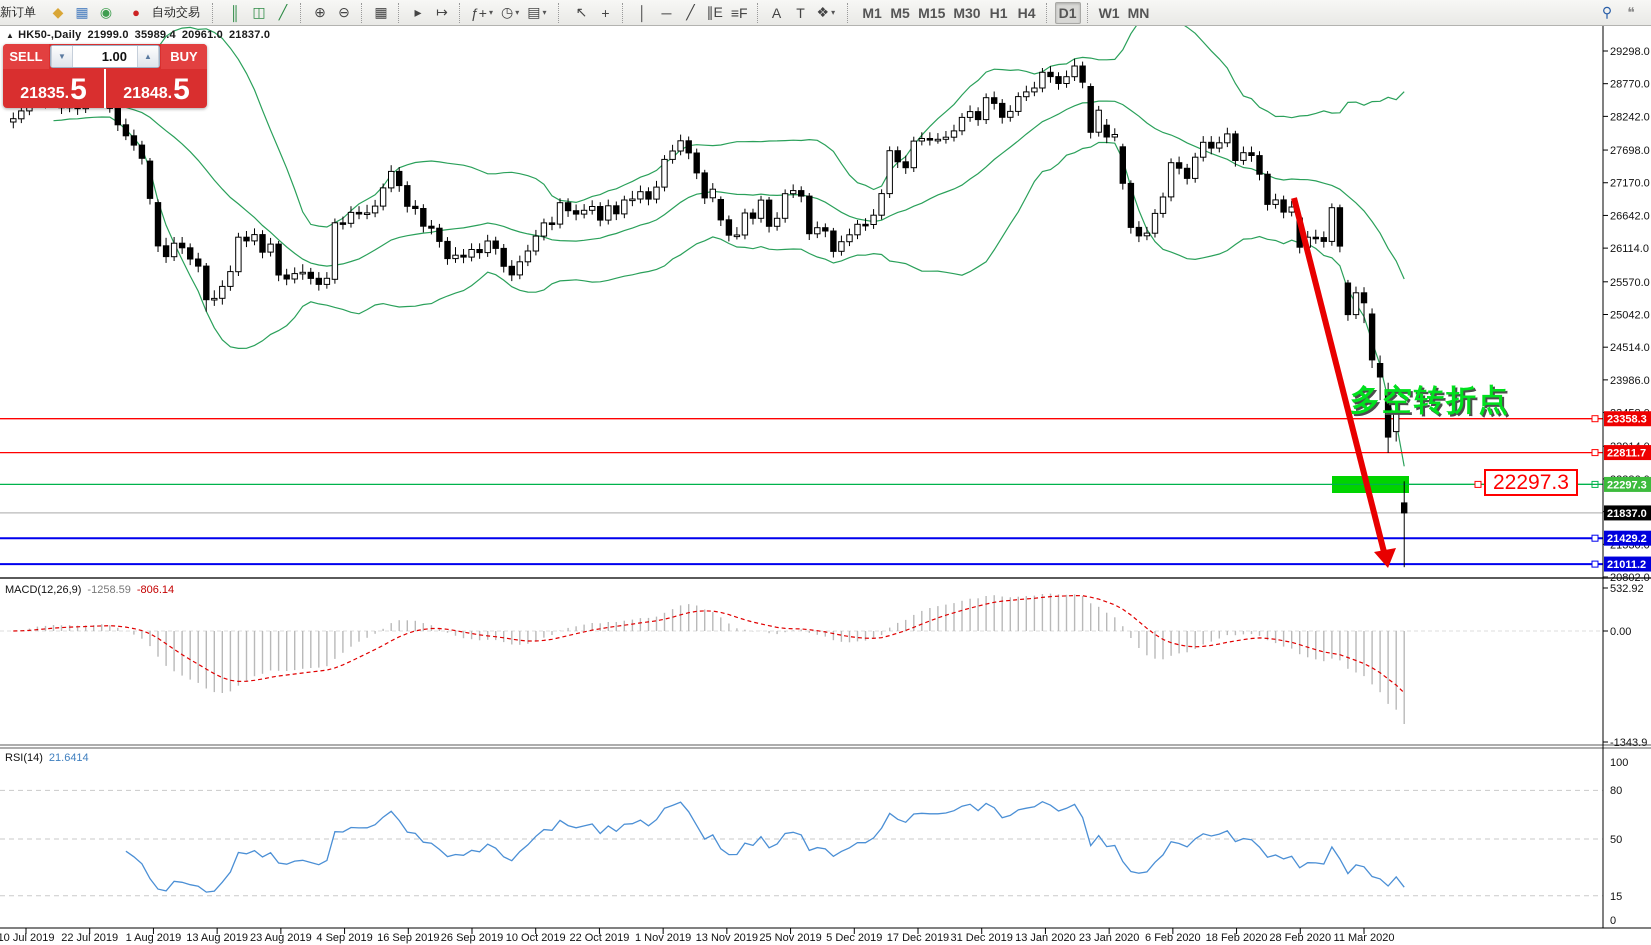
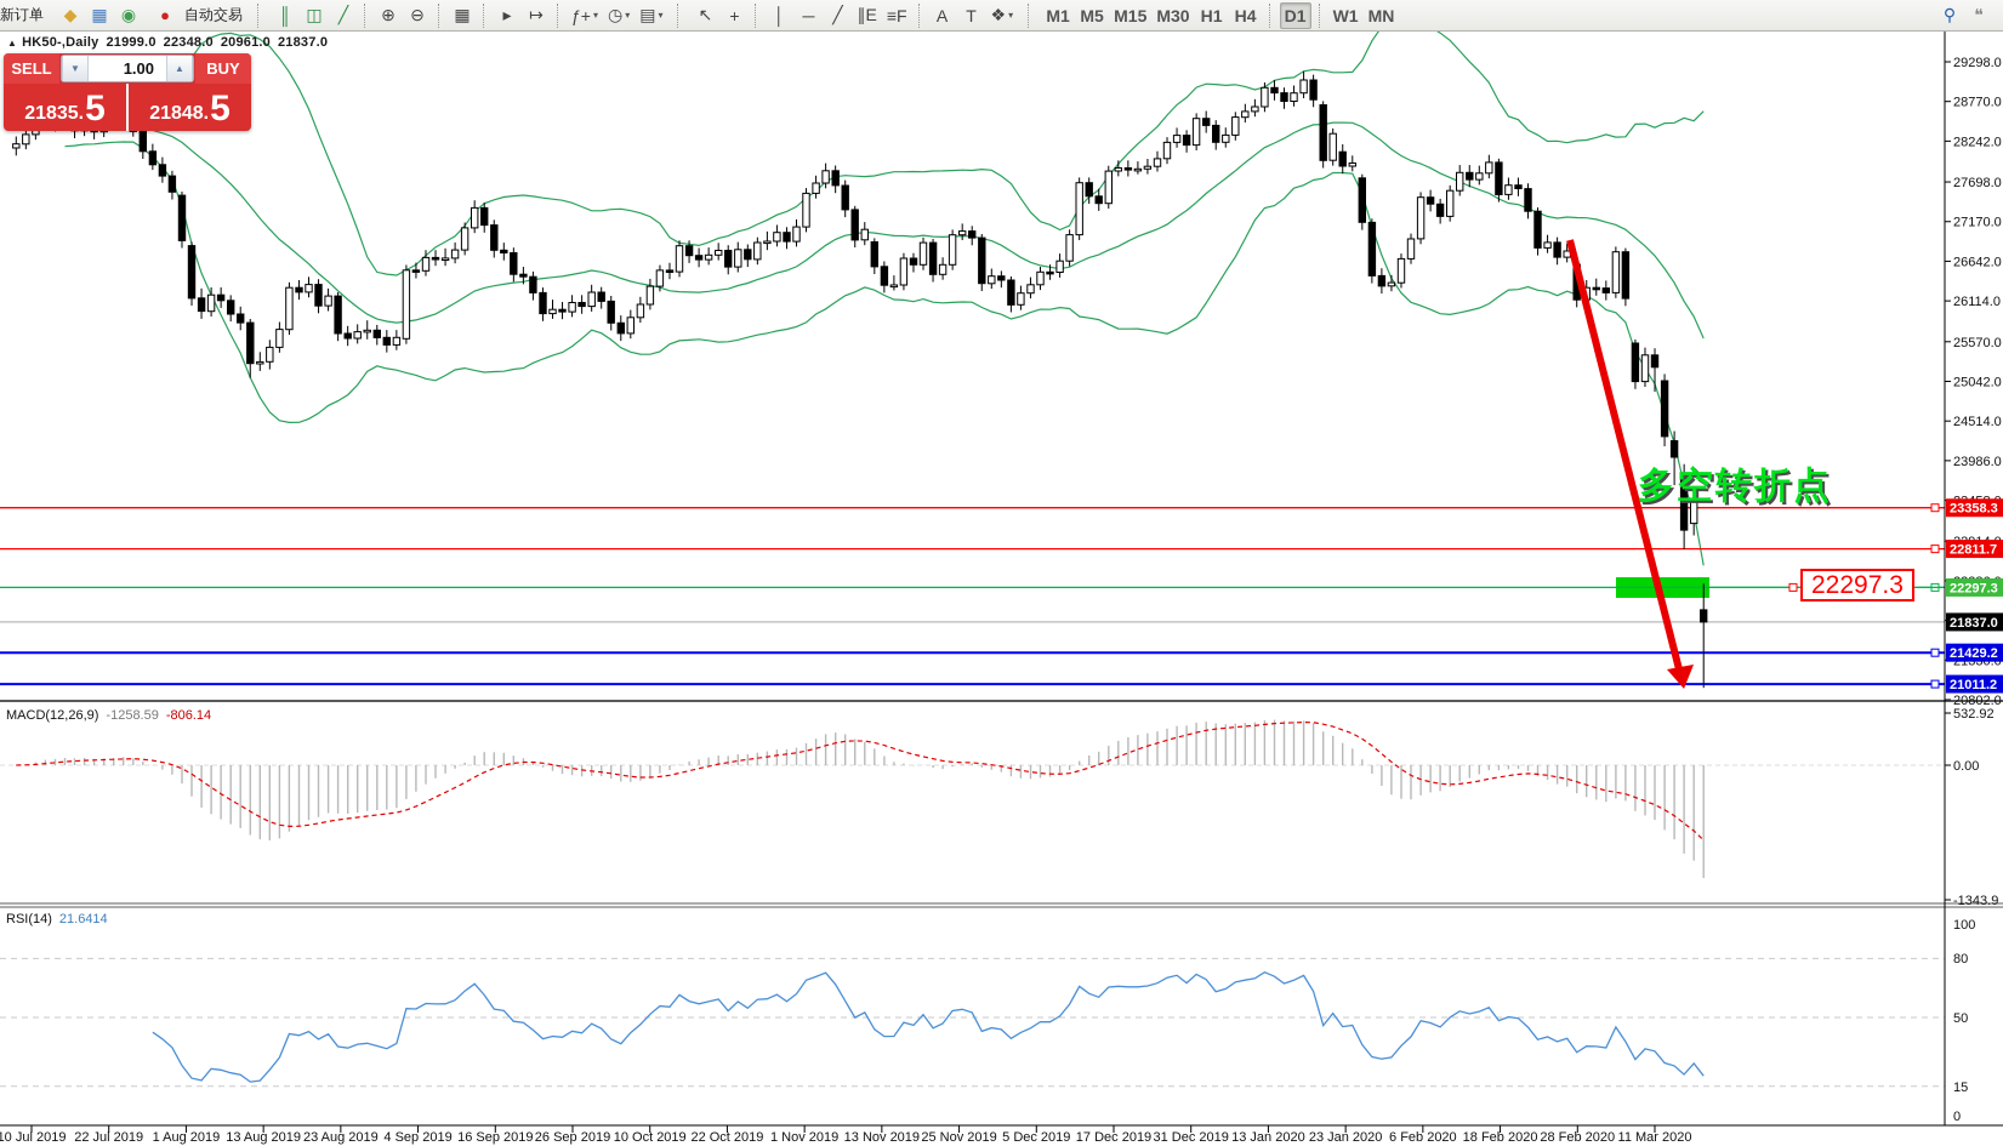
  新订单
  ◆
  ▦
  ◉
  ●
  自动交易
  ║
  ◫
  ╱
  ⊕
  ⊖
  ▦
  ▸
  ↦
  ƒ+
  ▾
  ◷
  ▾
  ▤
  ▾
  ↖
  +
  │
  ─
  ╱
  ∥E
  ≡F
  A
  T
  ❖
  ▾
  M1
  M5
  M15
  M30
  H1
  H4
  D1
  W1
  MN
  ⚲
  ❝
  29298.0
  28770.0
  28242.0
  27698.0
  27170.0
  26642.0
  26114.0
  25570.0
  25042.0
  24514.0
  23986.0
  20802.0
  532.92
  0.00
  -1343.9
  100
  80
  50
  15
  0
  23358.3
  22811.7
  22297.3
  21837.0
  21429.2
  21011.2
  10 Jul 2019
  22 Jul 2019
  1 Aug 2019
  13 Aug 2019
  23 Aug 2019
  4 Sep 2019
  16 Sep 2019
  26 Sep 2019
  10 Oct 2019
  22 Oct 2019
  1 Nov 2019
  13 Nov 2019
  25 Nov 2019
  5 Dec 2019
  17 Dec 2019
  31 Dec 2019
  13 Jan 2020
  23 Jan 2020
  6 Feb 2020
  18 Feb 2020
  28 Feb 2020
  11 Mar 2020
- ▲ HK50-,Daily 21999.0 35989.4 20961.0 21837.0
+ ▲ HK50-,Daily 21999.0 22348.0 20961.0 21837.0
  SELL
  ▼
  1.00
  ▲
  BUY
  21835.
  5
  21848.
  5
  多空转折点
  22297.3
  MACD(12,26,9) -1258.59 -806.14
  RSI(14) 21.6414
